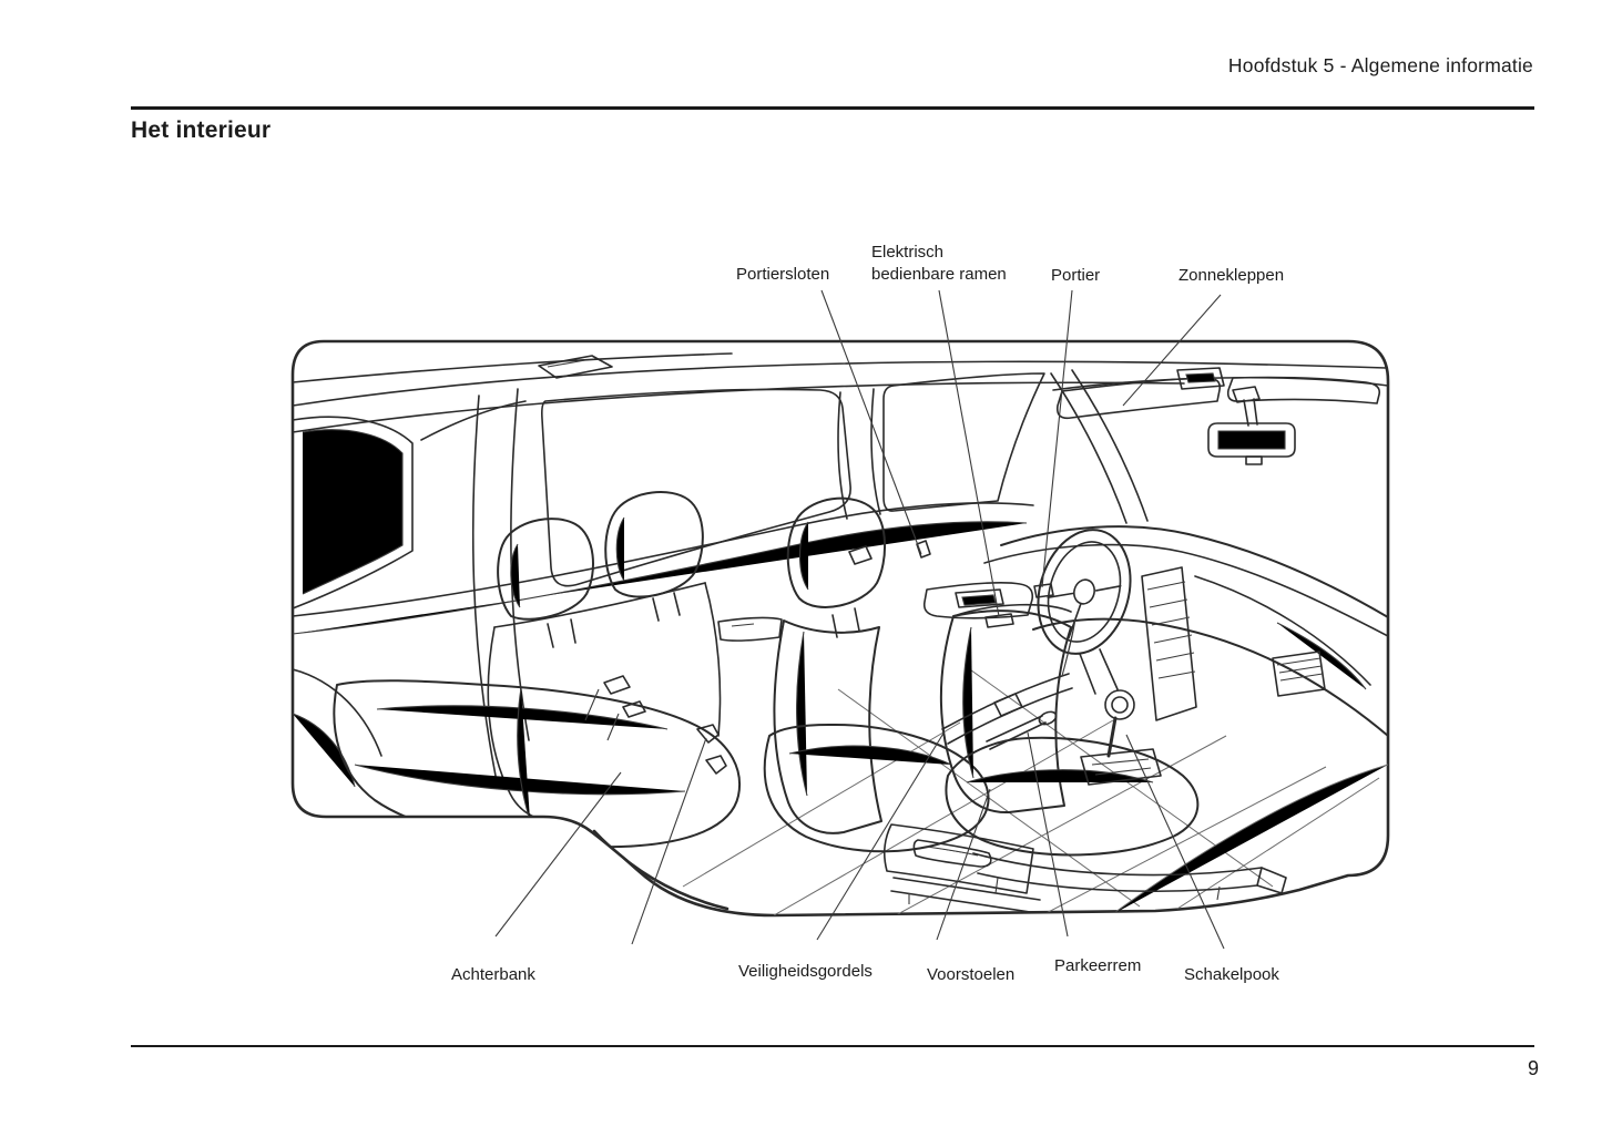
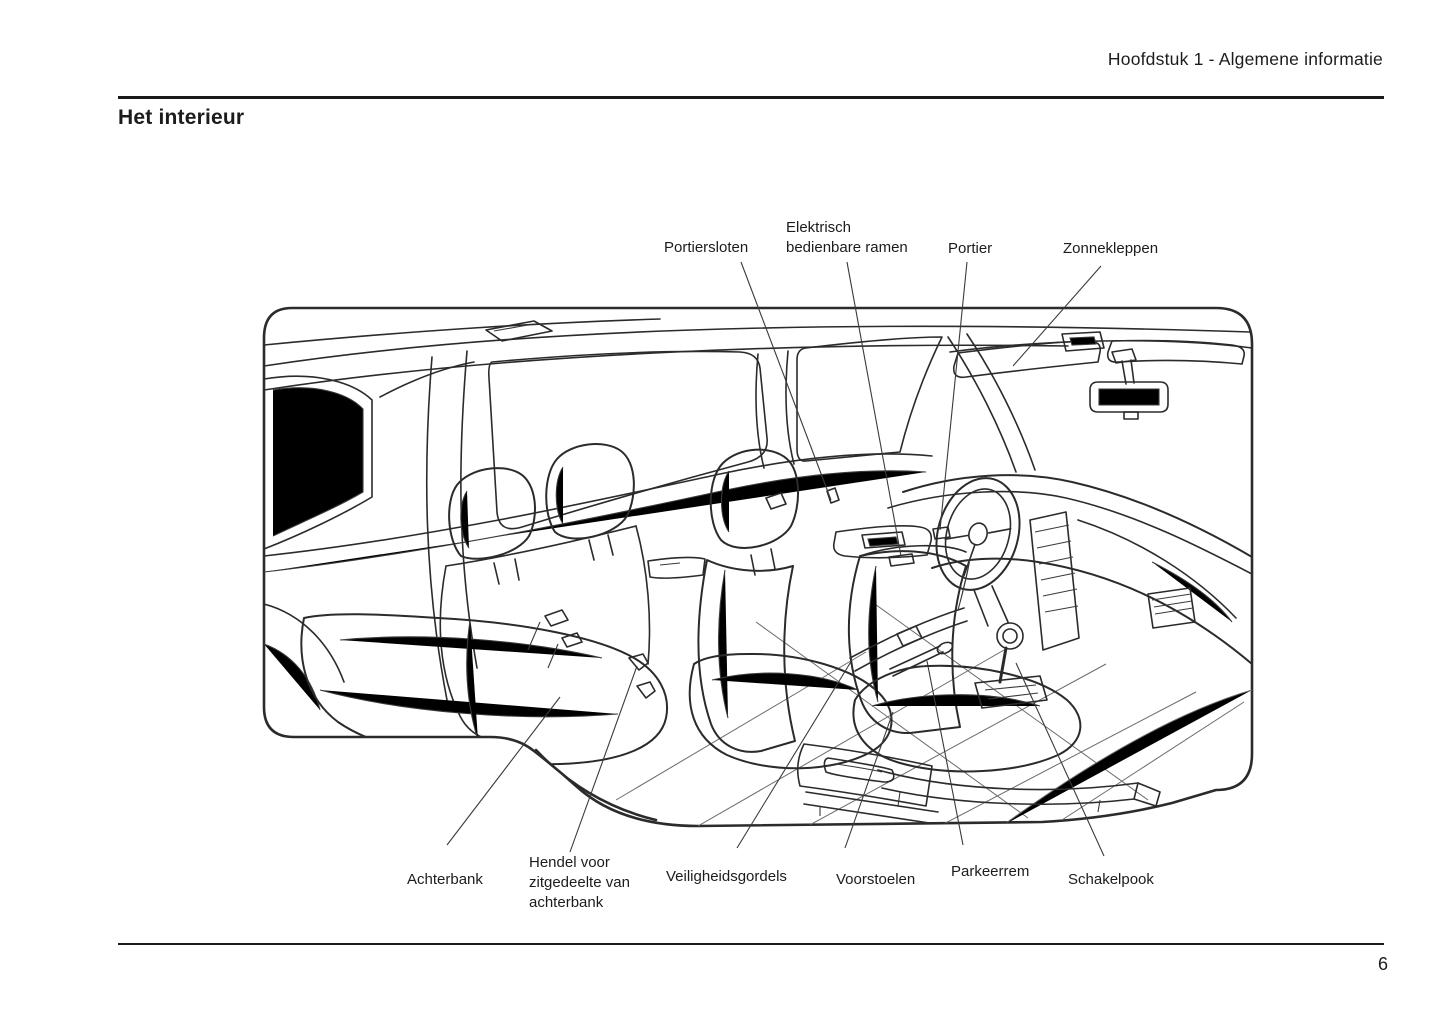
- Hoofdstuk 5 - Algemene informatie
+ Hoofdstuk 1 - Algemene informatie
  Het interieur
  Portiersloten
  Elektrisch
  bedienbare ramen
  Portier
  Zonnekleppen
  Achterbank
+ Hendel voor
+ zitgedeelte van
+ achterbank
  Veiligheidsgordels
  Voorstoelen
  Parkeerrem
  Schakelpook
- 9
+ 6
